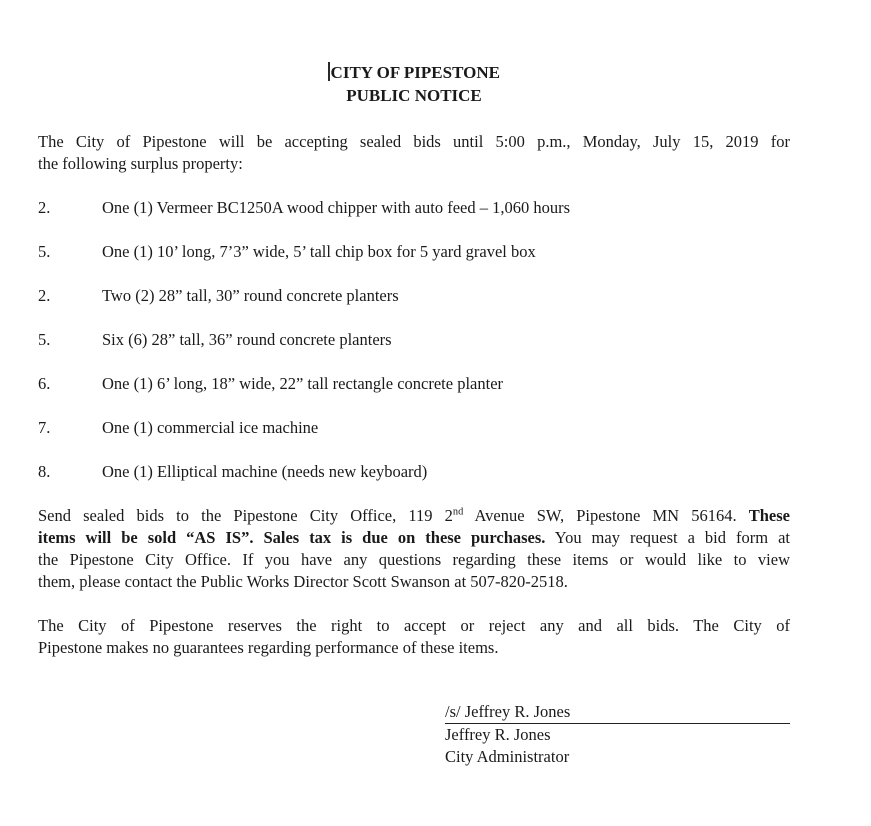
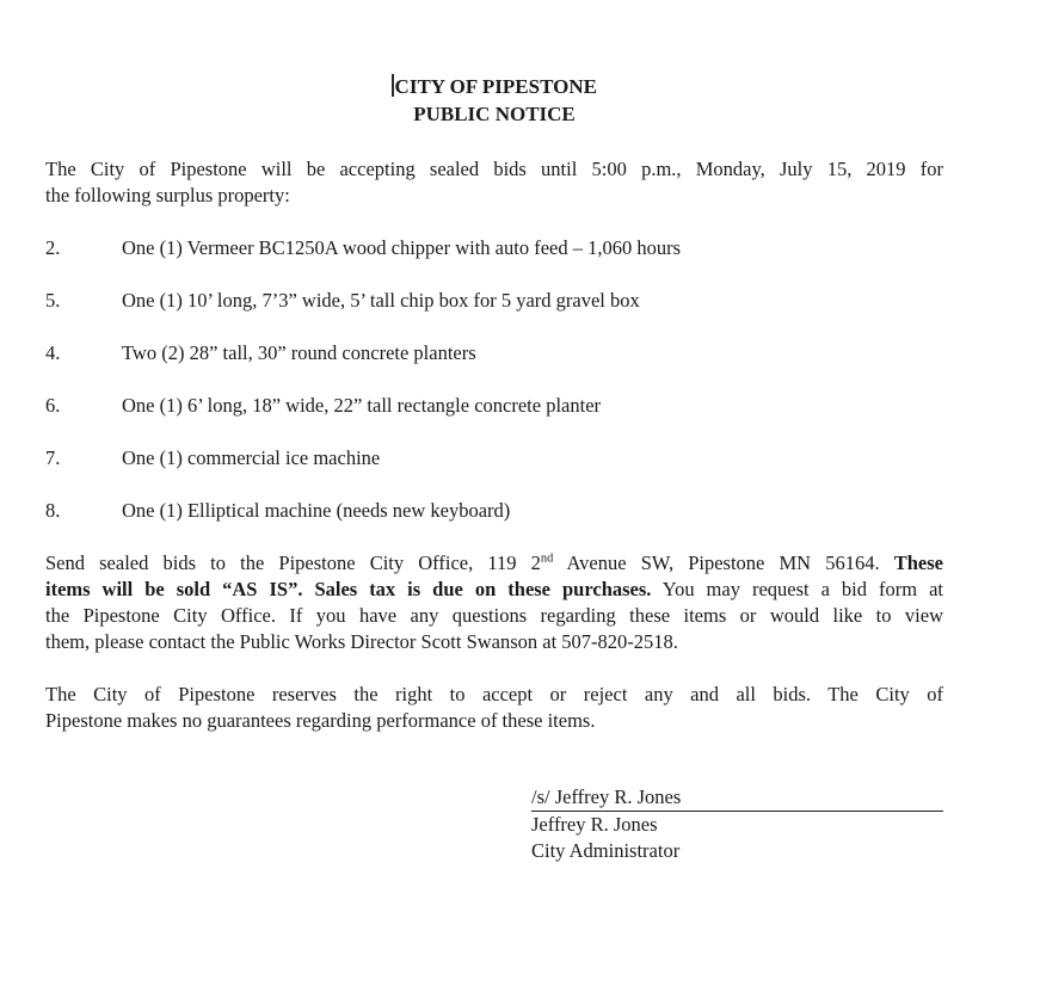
  CITY OF PIPESTONE
  PUBLIC NOTICE
  The City of Pipestone will be accepting sealed bids until 5:00 p.m., Monday, July 15, 2019 for
  the following surplus property:
  2. One (1) Vermeer BC1250A wood chipper with auto feed – 1,060 hours
  5. One (1) 10’ long, 7’3” wide, 5’ tall chip box for 5 yard gravel box
- 2. Two (2) 28” tall, 30” round concrete planters
+ 4. Two (2) 28” tall, 30” round concrete planters
- 5. Six (6) 28” tall, 36” round concrete planters
  6. One (1) 6’ long, 18” wide, 22” tall rectangle concrete planter
  7. One (1) commercial ice machine
  8. One (1) Elliptical machine (needs new keyboard)
  Send sealed bids to the Pipestone City Office, 119 2nd Avenue SW, Pipestone MN 56164. These
  items will be sold “AS IS”. Sales tax is due on these purchases. You may request a bid form at
  the Pipestone City Office. If you have any questions regarding these items or would like to view
  them, please contact the Public Works Director Scott Swanson at 507-820-2518.
  The City of Pipestone reserves the right to accept or reject any and all bids. The City of
  Pipestone makes no guarantees regarding performance of these items.
  /s/ Jeffrey R. Jones
  Jeffrey R. Jones
  City Administrator
